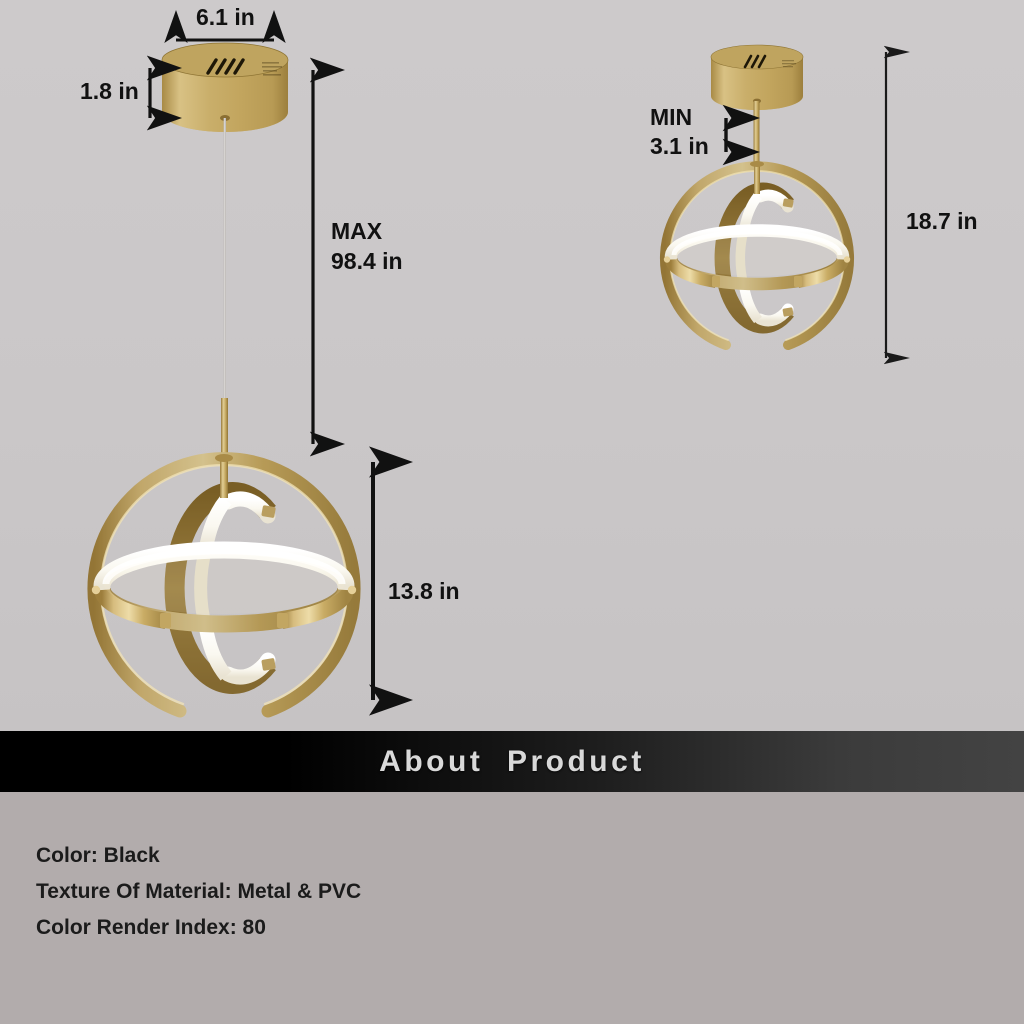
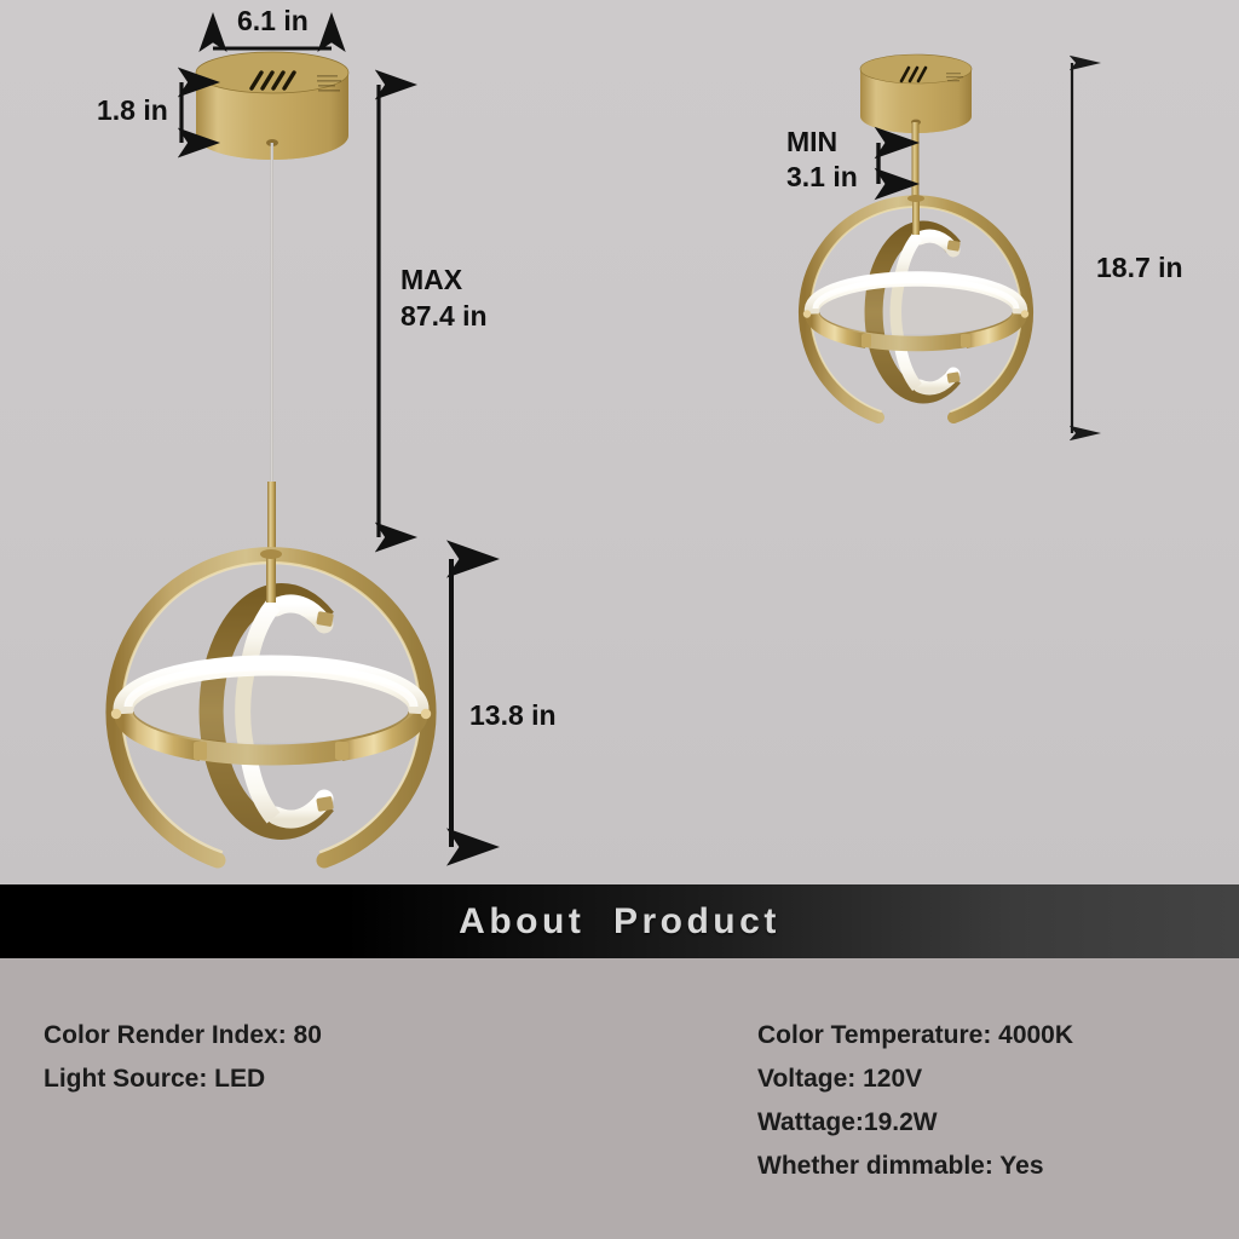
  6.1 in
  1.8 in
  MAX
- 98.4 in
+ 87.4 in
  13.8 in
  MIN
  3.1 in
  18.7 in
  About Product
- Color: Black
- Texture Of Material: Metal & PVC
  Color Render Index: 80
+ Light Source: LED
+ Color Temperature: 4000K
+ Voltage: 120V
+ Wattage:19.2W
+ Whether dimmable: Yes
